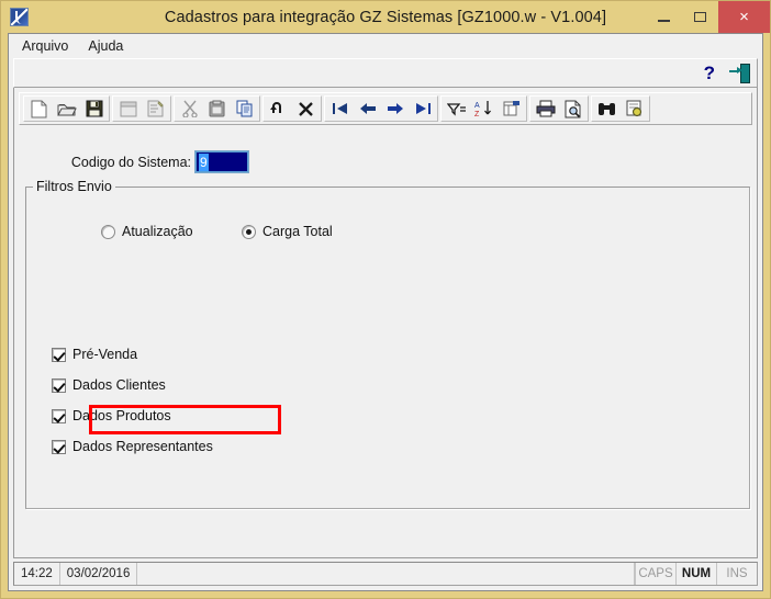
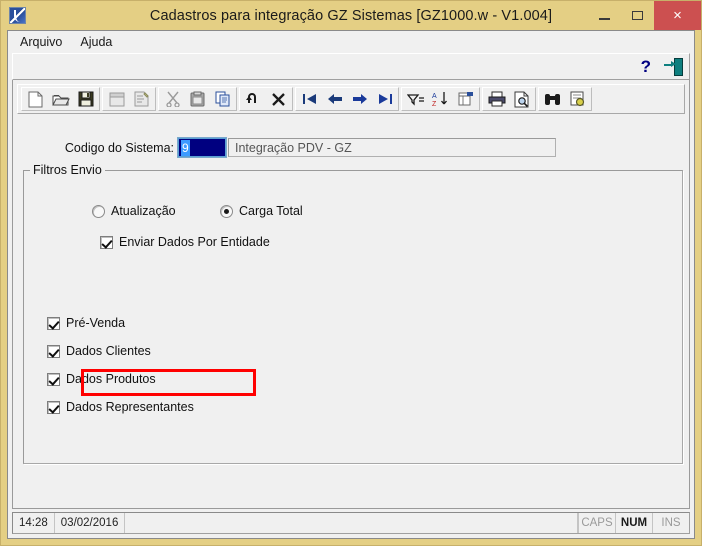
  Cadastros para integração GZ Sistemas [GZ1000.w - V1.004]
  ×
  Arquivo
  Ajuda
  ?
  Codigo do Sistema:
  9
+ Integração PDV - GZ
  Filtros Envio
  Atualização
  Carga Total
+ Enviar Dados Por Entidade
  Pré-Venda
  Dados Clientes
  Dados Produtos
  Dados Representantes
- 14:22
+ 14:28
  03/02/2016
  CAPS
  NUM
  INS
